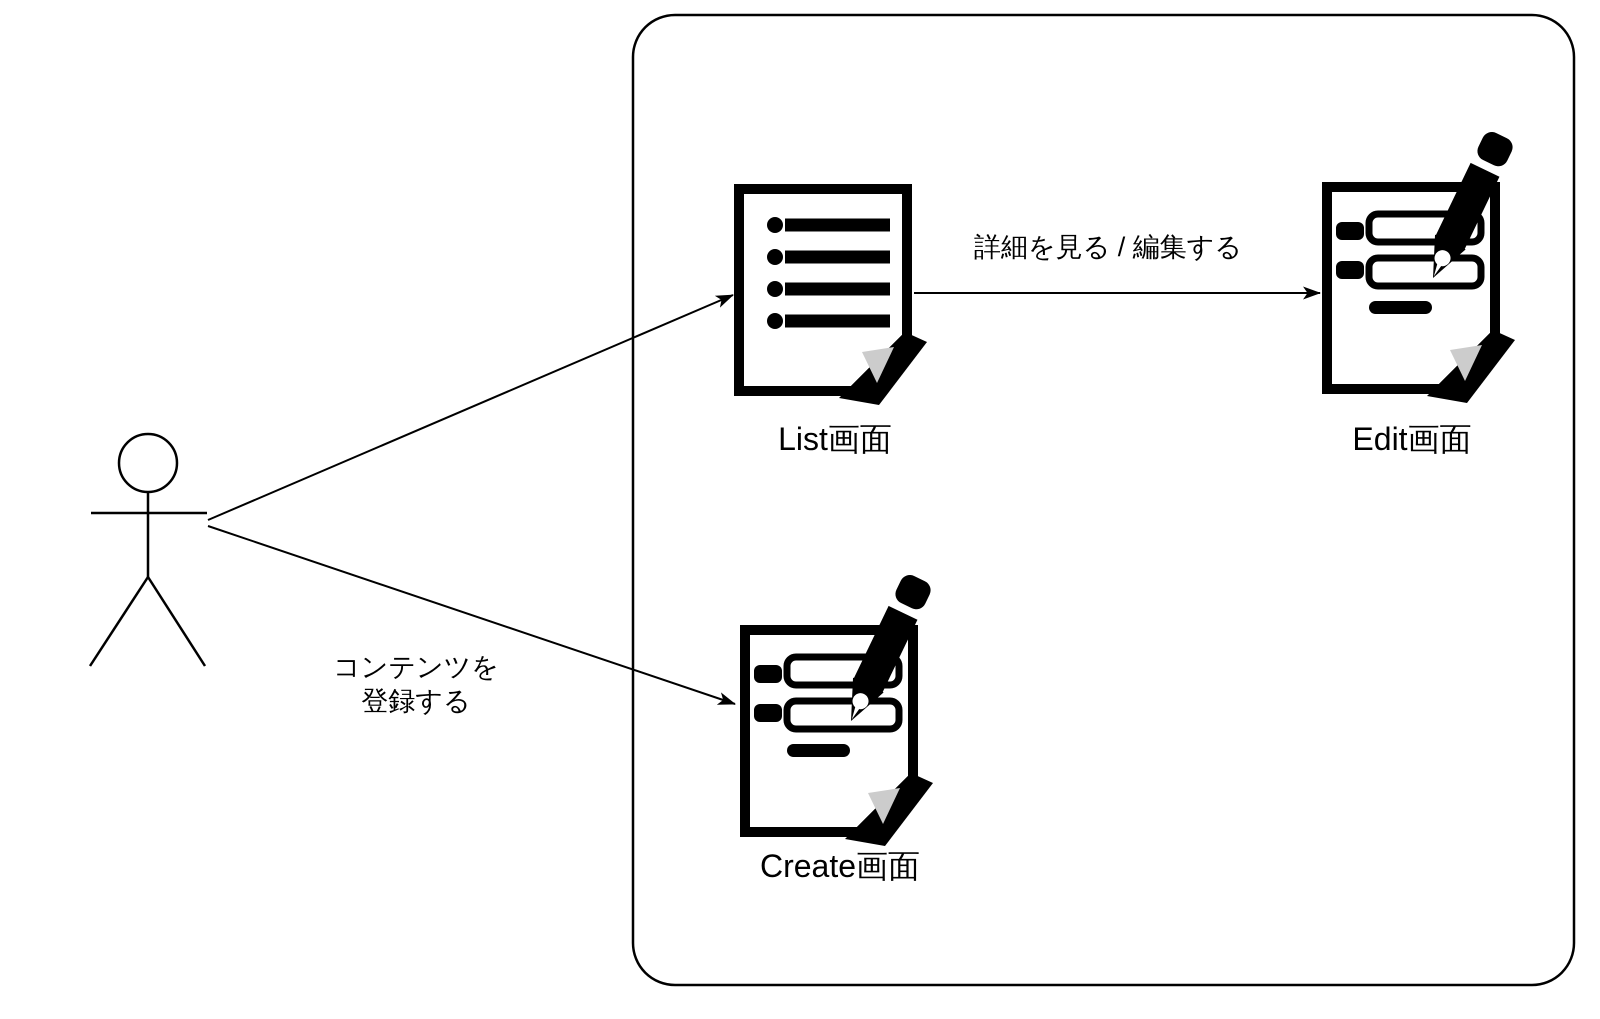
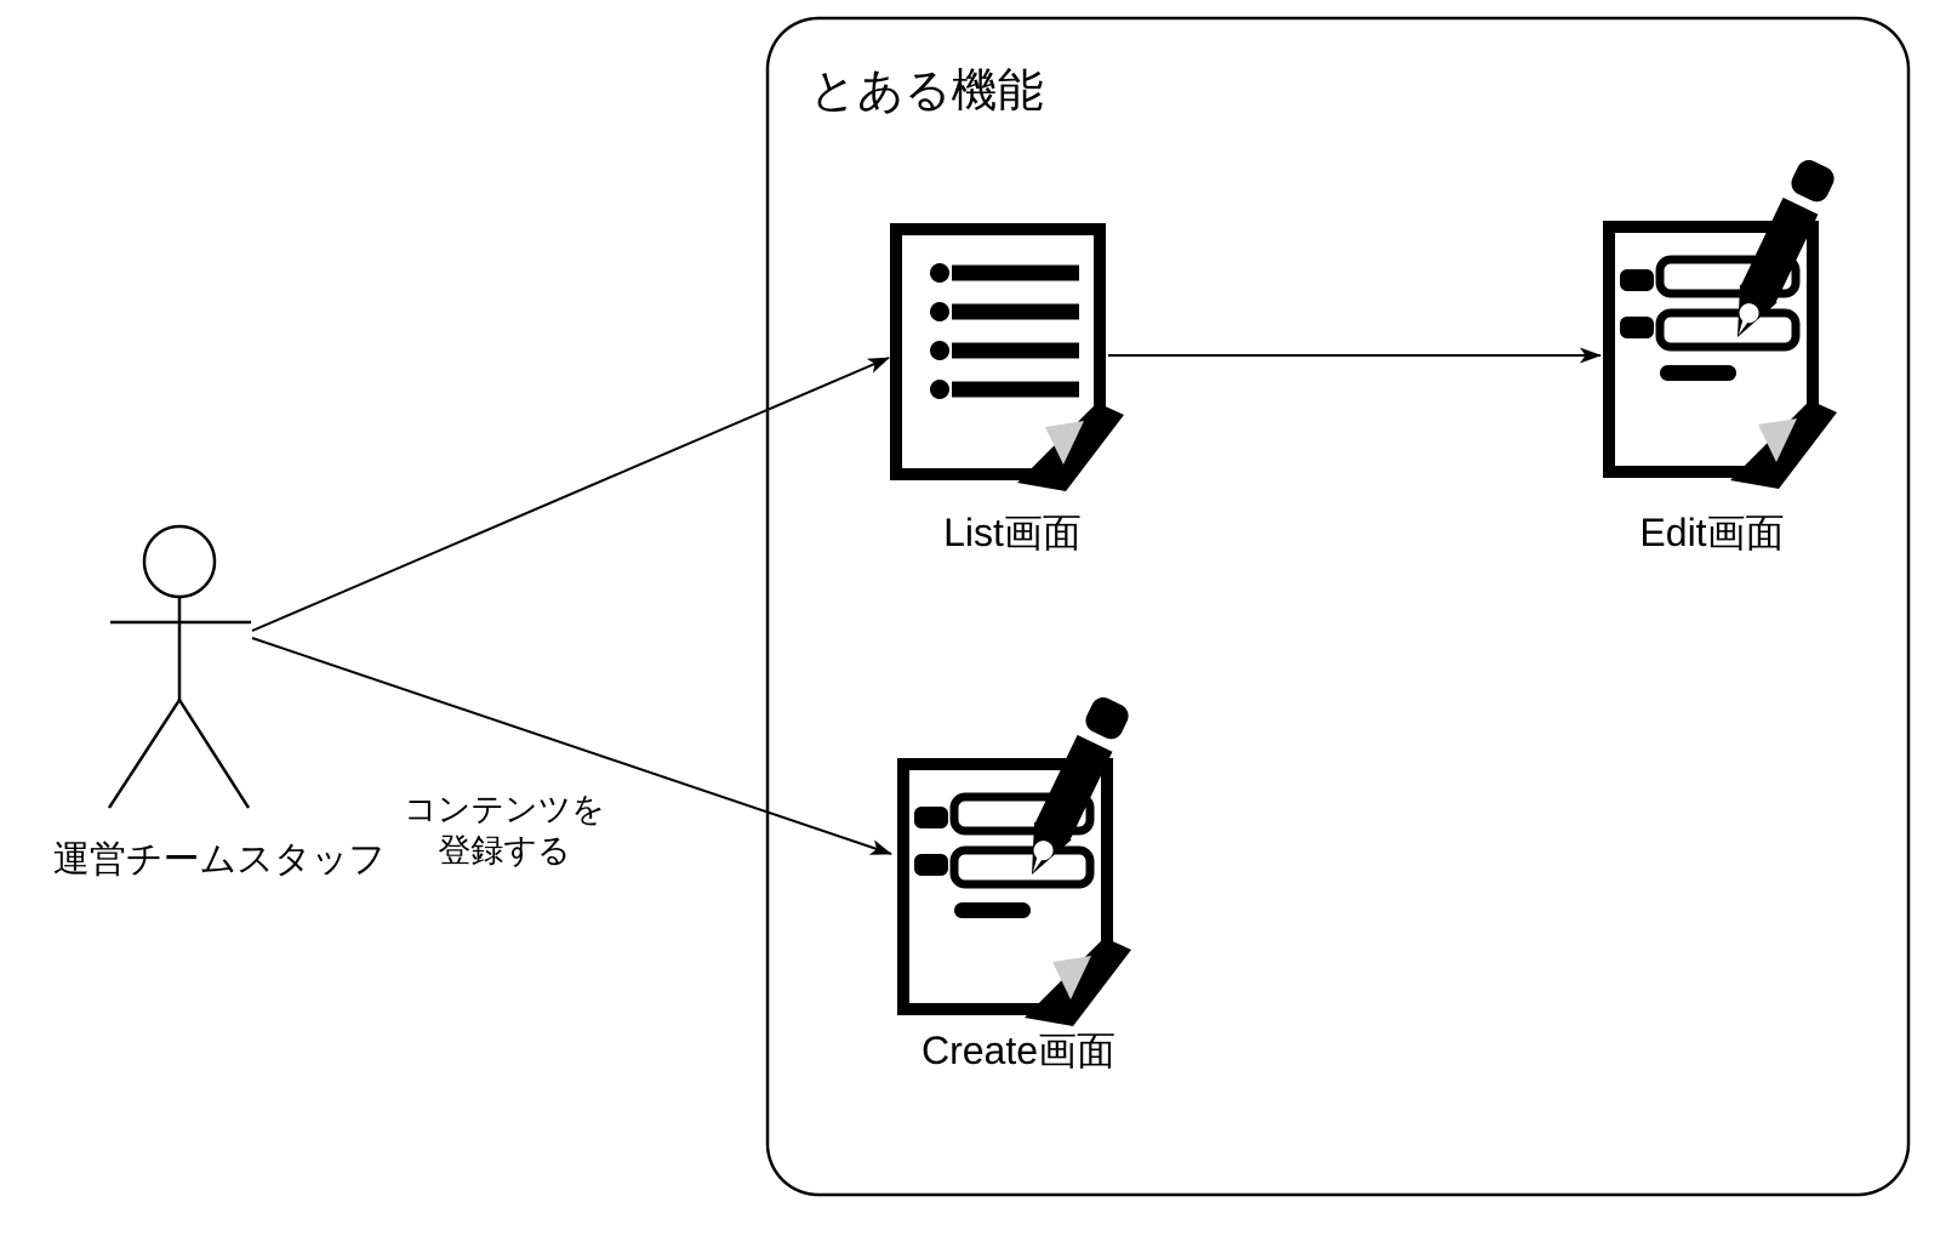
+ とある機能
+ 運営チームスタッフ
  コンテンツを
  登録する
- 詳細を見る / 編集する
  List画面
  Edit画面
  Create画面
